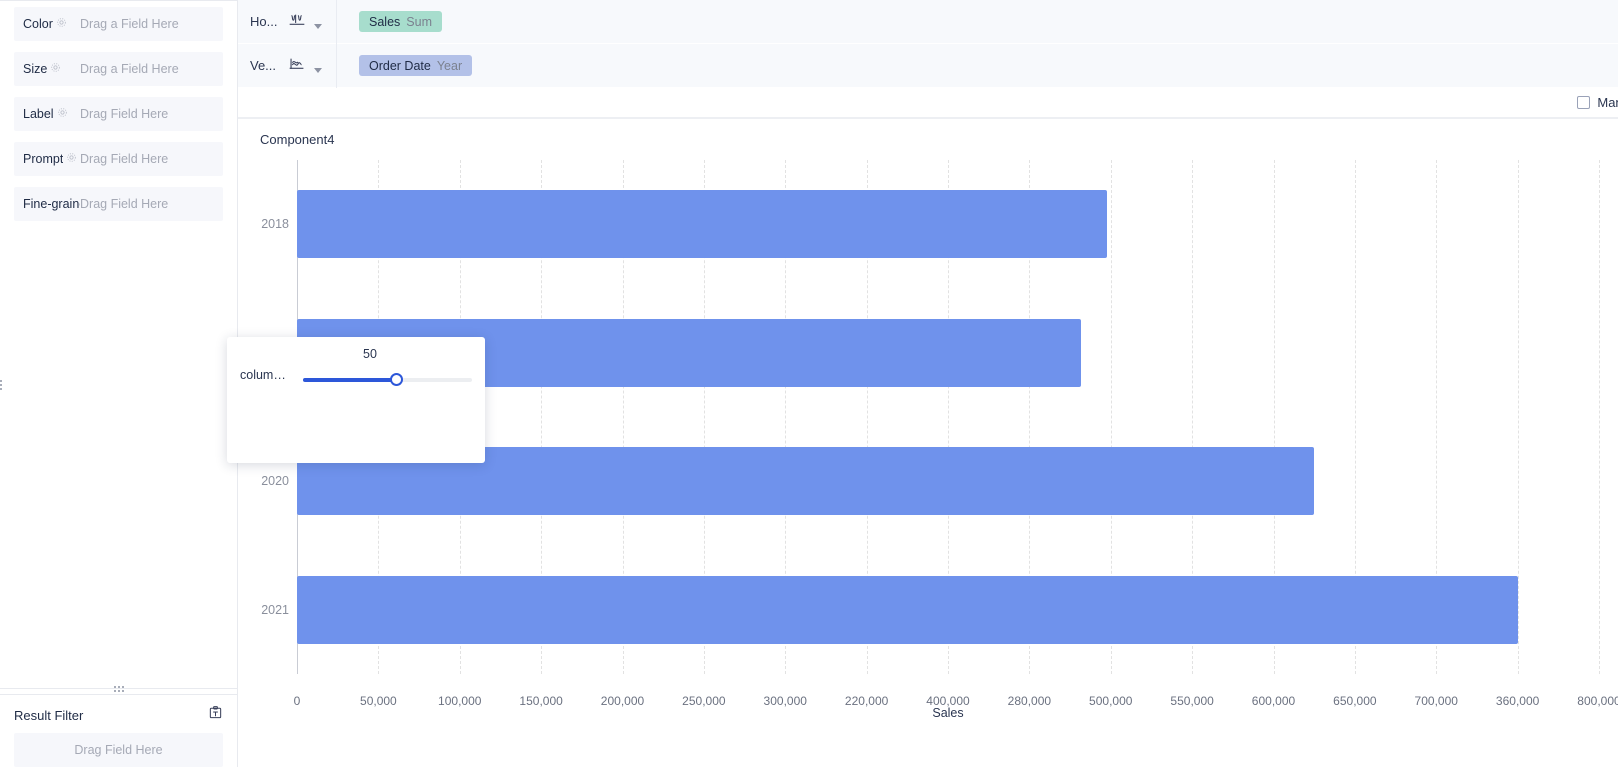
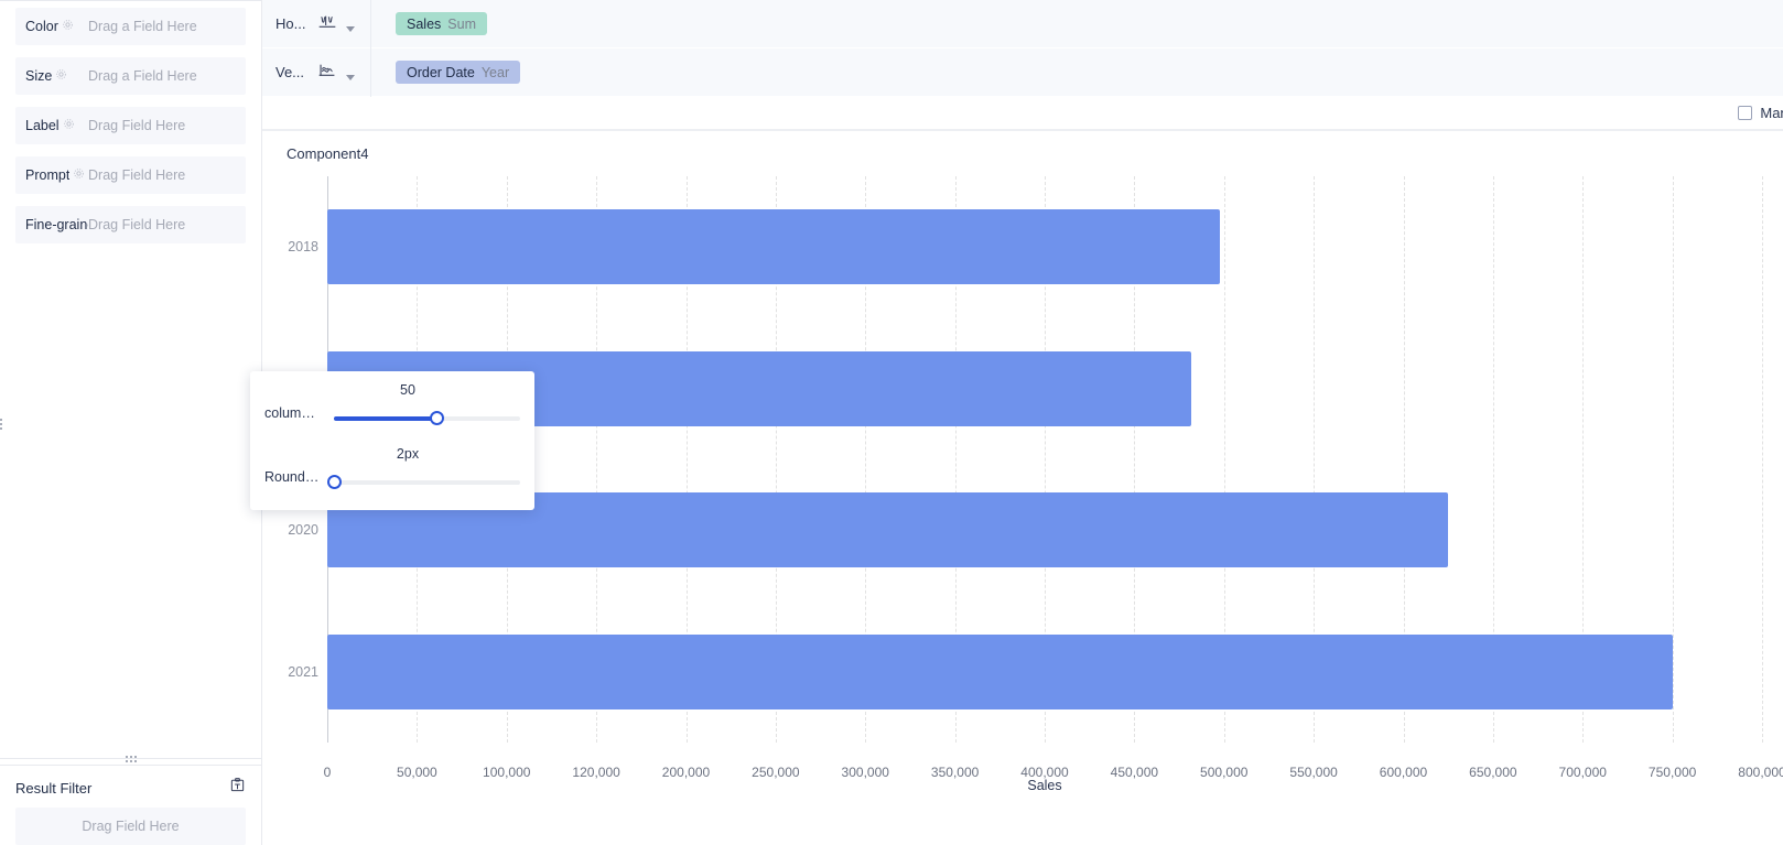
  Color
  Drag a Field Here
  Size
  Drag a Field Here
  Label
  Drag Field Here
  Prompt
  Drag Field Here
  Fine-grain
  Drag Field Here
  Result Filter
  Drag Field Here
  Ho...
  Sales
  Sum
  Ve...
  Order Date
  Year
  Component4
  0
  50,000
  100,000
- 150,000
+ 120,000
  200,000
  250,000
  300,000
- 220,000
+ 350,000
  400,000
- 280,000
+ 450,000
  500,000
  550,000
  600,000
  650,000
  700,000
- 360,000
+ 750,000
  800,000
  2018
  2020
  2021
  Sales
  50
  colum…
+ 2px
+ Round…
